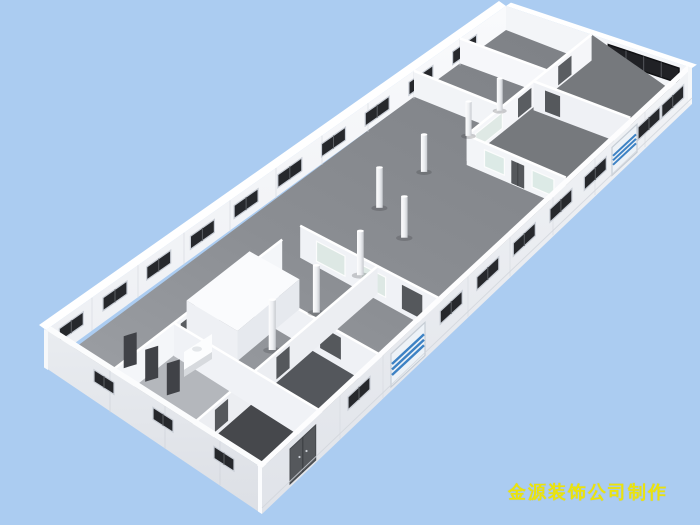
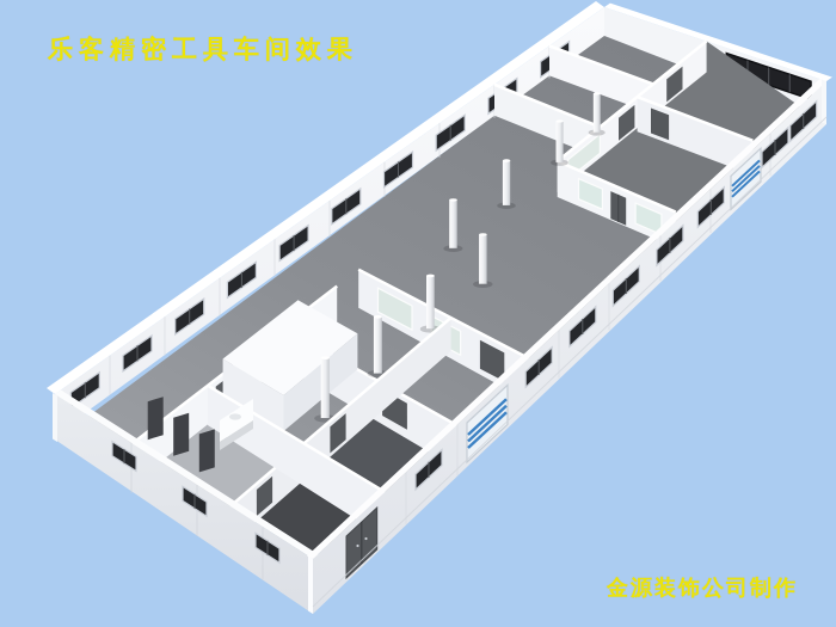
+ 乐客精密工具车间效果
  金源装饰公司制作
